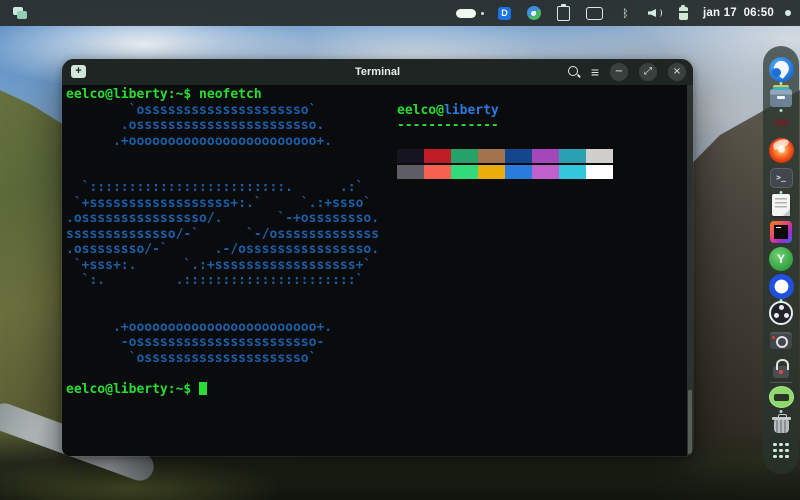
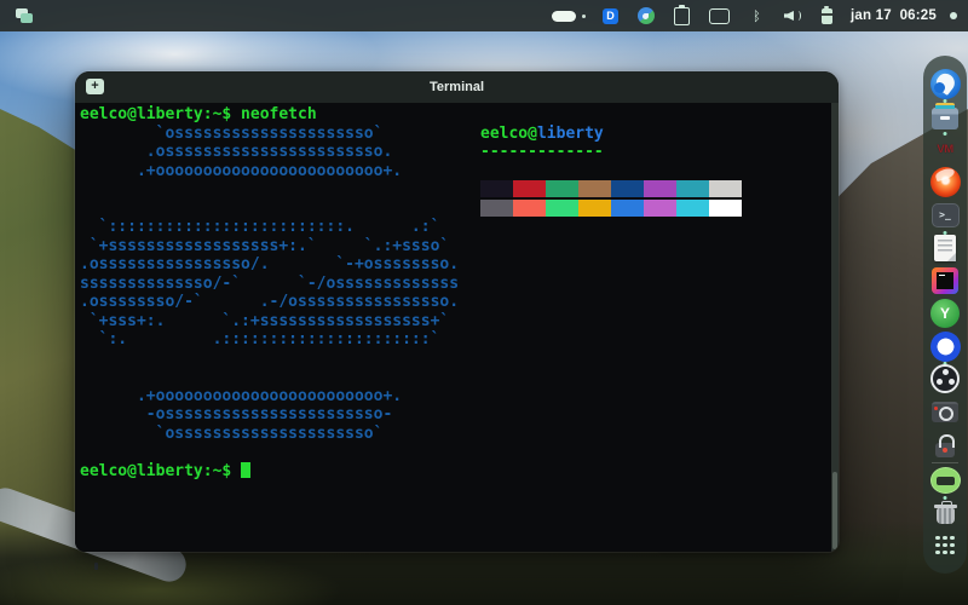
  D
  ᛒ
- jan 17 06:50
+ jan 17 06:25
  VM
  >_
  Y
  +
  Terminal
- ≡
- −
- ⤢
- ×
  eelco@liberty:~$ neofetch
  `osssssssssssssssssssso`
  .osssssssssssssssssssssso.
  .+oooooooooooooooooooooooo+.
  `:::::::::::::::::::::::::. .:`
  `+ssssssssssssssssss+:.` `.:+ssso`
  .ossssssssssssssso/. `-+ossssssso.
  ssssssssssssso/-` `-/osssssssssssss
  .ossssssso/-` .-/ossssssssssssssso.
  `+sss+:. `.:+ssssssssssssssssss+`
  `:. .::::::::::::::::::::::`
  .+oooooooooooooooooooooooo+.
  -osssssssssssssssssssssso-
  `osssssssssssssssssssso`
  eelco@liberty
  -------------
  eelco@liberty:~$
